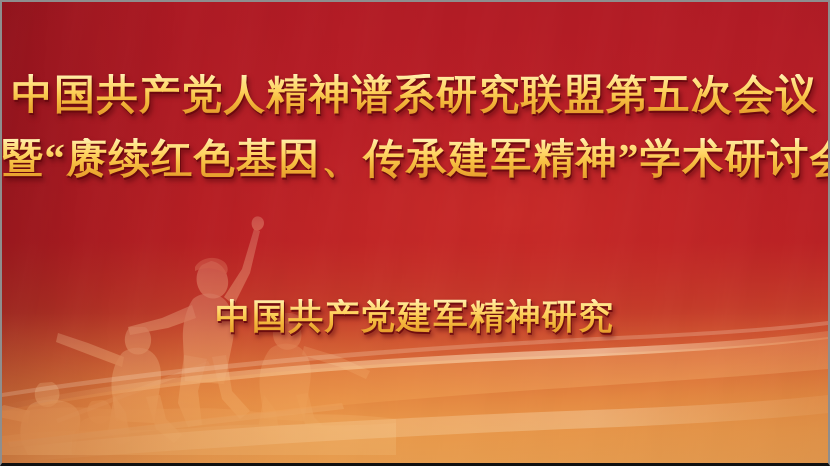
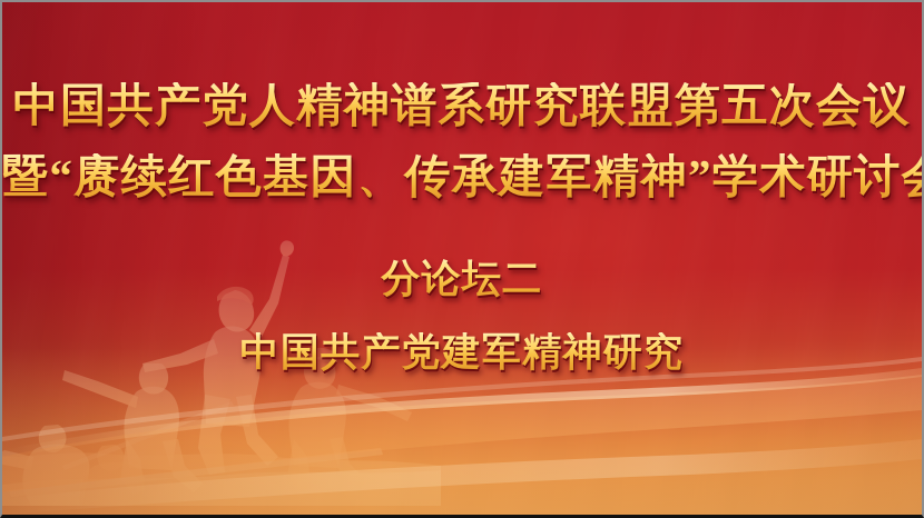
  中国共产党人精神谱系研究联盟第五次会议
  暨“赓续红色基因、传承建军精神”学术研讨
+ 分论坛二
  中国共产党建军精神研究
